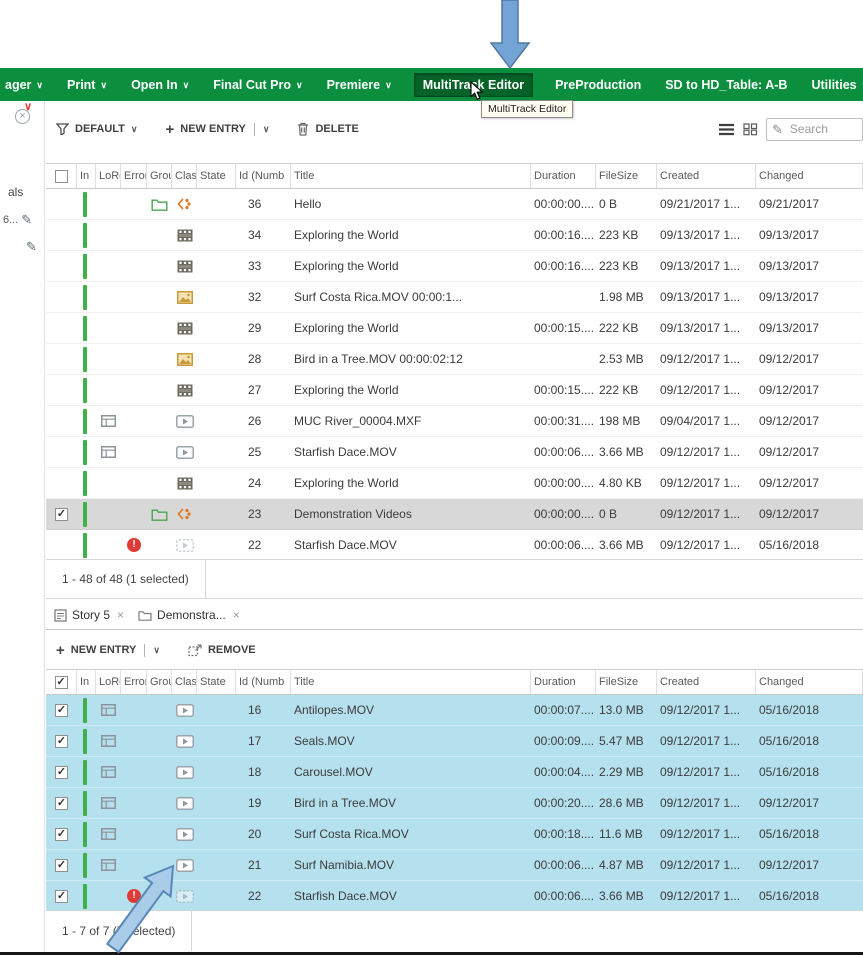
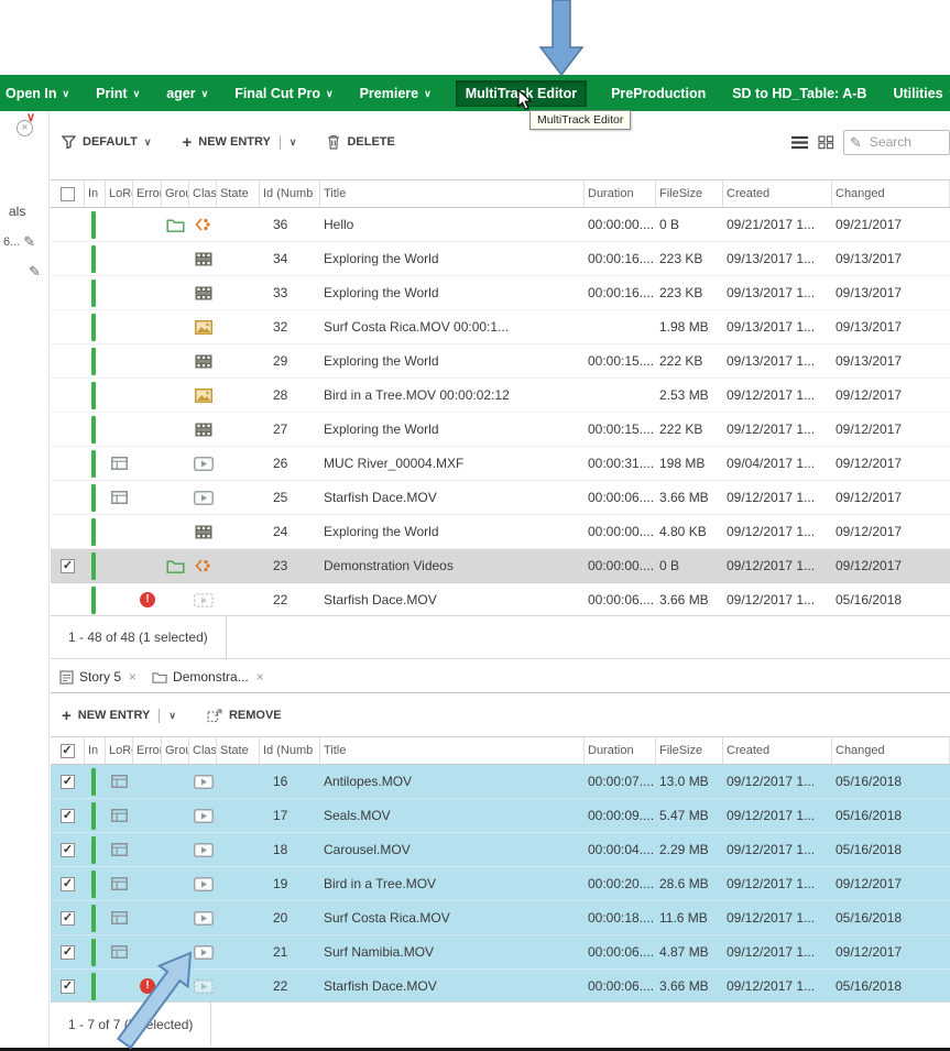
- ager
+ Open In
  Print
- Open In
+ ager
  Final Cut Pro
  Premiere
  MultiTrak Editor
  PreProduction
  SD to HD_Table: A-B
  Utilities
  MultiTrack Editor
  als
  6...
  DEFAULT
  NEW ENTRY
  DELETE
  Search
  In
  LoR
  Error
  Grou
  Clas
  State
  Id (Numb
  Title
  Duration
  FileSize
  Created
  Changed
  36
  Hello
  00:00:00....
  0 B
  09/21/2017 1...
  09/21/2017
  34
  Exploring the World
  00:00:16....
  223 KB
  09/13/2017 1...
  09/13/2017
  33
  Exploring the World
  00:00:16....
  223 KB
  09/13/2017 1...
  09/13/2017
  32
  Surf Costa Rica.MOV 00:00:1...
  1.98 MB
  09/13/2017 1...
  09/13/2017
  29
  Exploring the World
  00:00:15....
  222 KB
  09/13/2017 1...
  09/13/2017
  28
  Bird in a Tree.MOV 00:00:02:12
  2.53 MB
  09/12/2017 1...
  09/12/2017
  27
  Exploring the World
  00:00:15....
  222 KB
  09/12/2017 1...
  09/12/2017
  26
  MUC River_00004.MXF
  00:00:31....
  198 MB
  09/04/2017 1...
  09/12/2017
  25
  Starfish Dace.MOV
  00:00:06....
  3.66 MB
  09/12/2017 1...
  09/12/2017
  24
  Exploring the World
  00:00:00....
  4.80 KB
  09/12/2017 1...
  09/12/2017
  23
  Demonstration Videos
  00:00:00....
  0 B
  09/12/2017 1...
  09/12/2017
  22
  Starfish Dace.MOV
  00:00:06....
  3.66 MB
  09/12/2017 1...
  05/16/2018
  1 - 48 of 48 (1 selected)
  Story 5
  Demonstra...
  NEW ENTRY
  REMOVE
  In
  LoR
  Error
  Grou
  Clas
  State
  Id (Numb
  Title
  Duration
  FileSize
  Created
  Changed
  16
  Antilopes.MOV
  00:00:07....
  13.0 MB
  09/12/2017 1...
  05/16/2018
  17
  Seals.MOV
  00:00:09....
  5.47 MB
  09/12/2017 1...
  05/16/2018
  18
  Carousel.MOV
  00:00:04....
  2.29 MB
  09/12/2017 1...
  05/16/2018
  19
  Bird in a Tree.MOV
  00:00:20....
  28.6 MB
  09/12/2017 1...
  09/12/2017
  20
  Surf Costa Rica.MOV
  00:00:18....
  11.6 MB
  09/12/2017 1...
  05/16/2018
  21
  Surf Namibia.MOV
  00:00:06....
  4.87 MB
  09/12/2017 1...
  09/12/2017
  22
  Starfish Dace.MOV
  00:00:06....
  3.66 MB
  09/12/2017 1...
  05/16/2018
  1 - 7 of 7 (elected)
